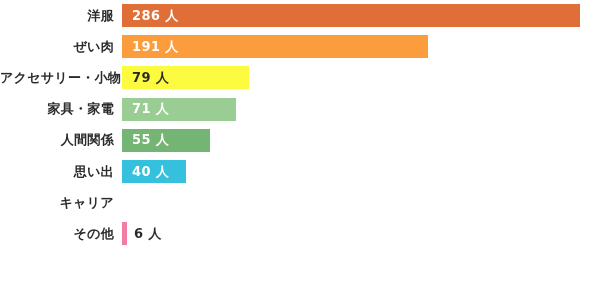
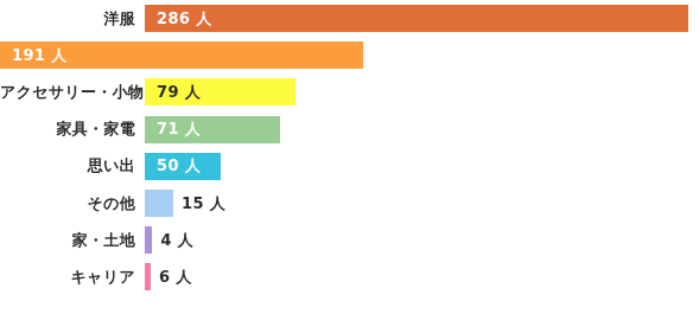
  洋服
  286 人
- ぜい肉
  191 人
  アクセサリー・小物
  79 人
  家具・家電
  71 人
- 人間関係
- 55 人
  思い出
- 40 人
+ 50 人
- キャリア
+ その他
+ 15 人
+ 家・土地
+ 4 人
- その他
+ キャリア
  6 人
